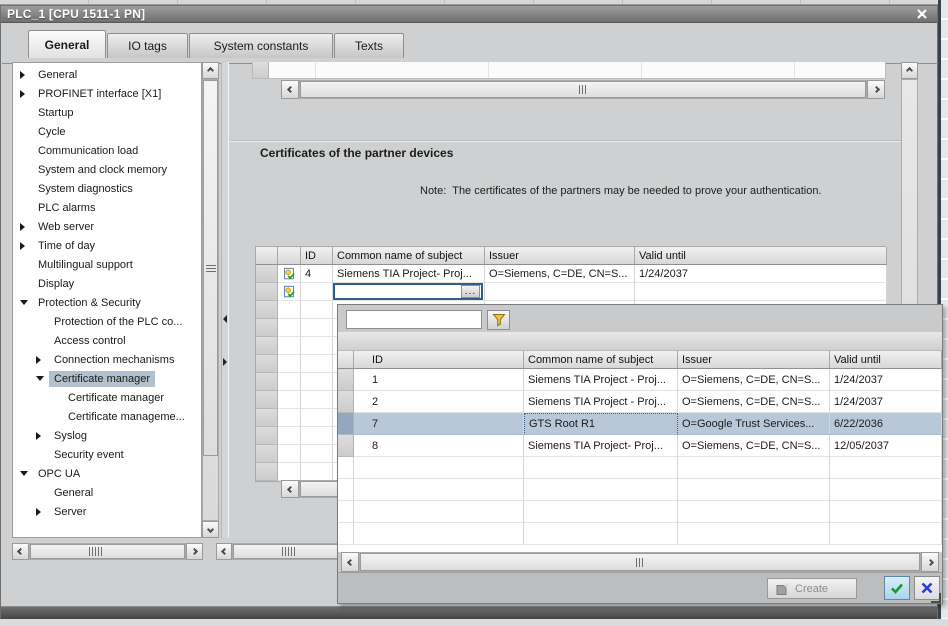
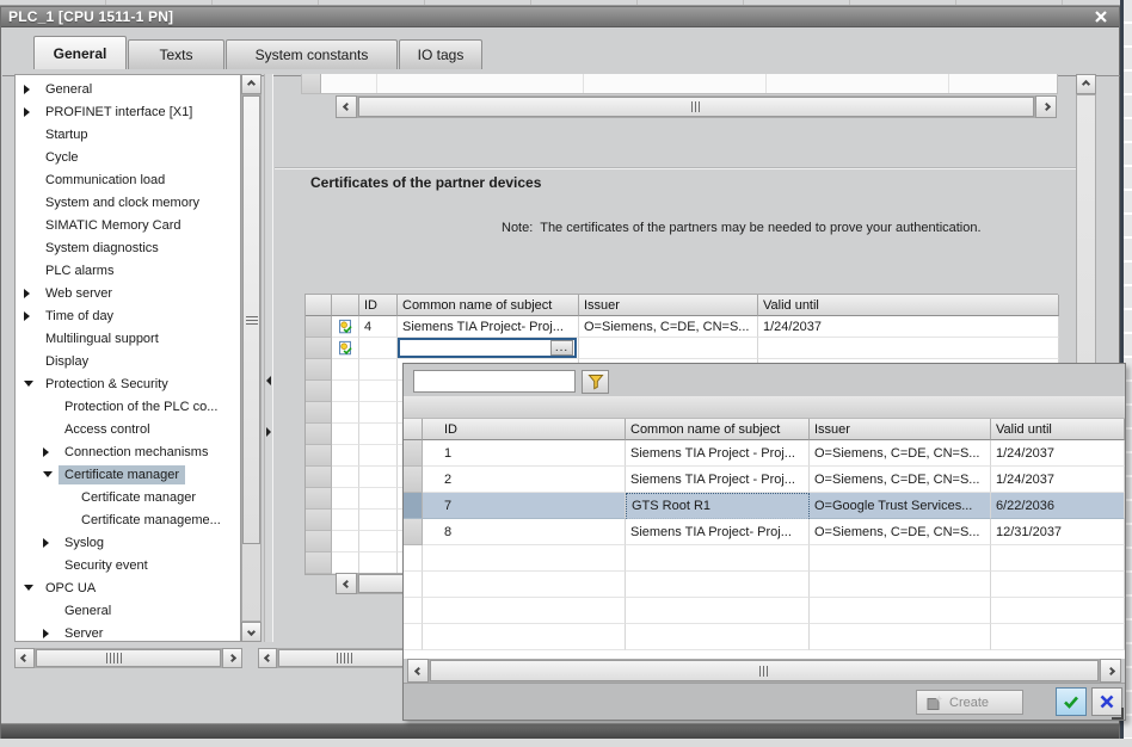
  PLC_1 [CPU 1511-1 PN]
  General
- IO tags
+ Texts
  System constants
- Texts
+ IO tags
  General
  PROFINET interface [X1]
  Startup
  Cycle
  Communication load
  System and clock memory
+ SIMATIC Memory Card
  System diagnostics
  PLC alarms
  Web server
  Time of day
  Multilingual support
  Display
  Protection & Security
  Protection of the PLC co...
  Access control
  Connection mechanisms
  Certificate manager
  Certificate manager
  Certificate manageme...
  Syslog
  Security event
  OPC UA
  General
  Server
  Certificates of the partner devices
  Note: The certificates of the partners may be needed to prove your authentication.
  ID
  Common name of subject
  Issuer
  Valid until
  4
  Siemens TIA Project- Proj...
  O=Siemens, C=DE, CN=S...
  1/24/2037
  ...
  ID
  Common name of subject
  Issuer
  Valid until
  1
  Siemens TIA Project - Proj...
  O=Siemens, C=DE, CN=S...
  1/24/2037
  2
  Siemens TIA Project - Proj...
  O=Siemens, C=DE, CN=S...
  1/24/2037
  7
  GTS Root R1
  O=Google Trust Services...
  6/22/2036
  8
  Siemens TIA Project- Proj...
  O=Siemens, C=DE, CN=S...
- 12/05/2037
+ 12/31/2037
  Create
